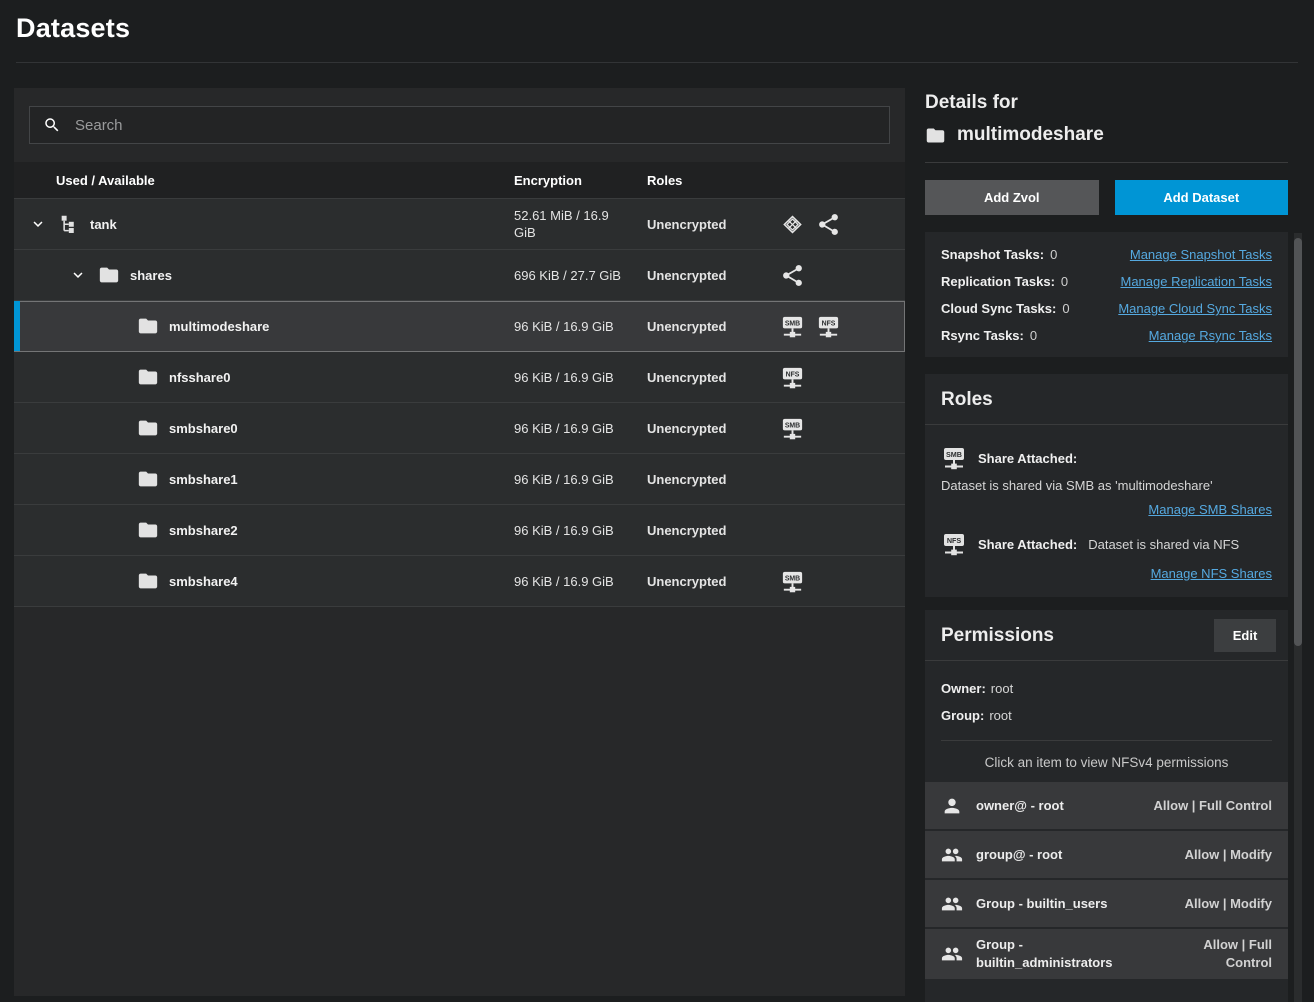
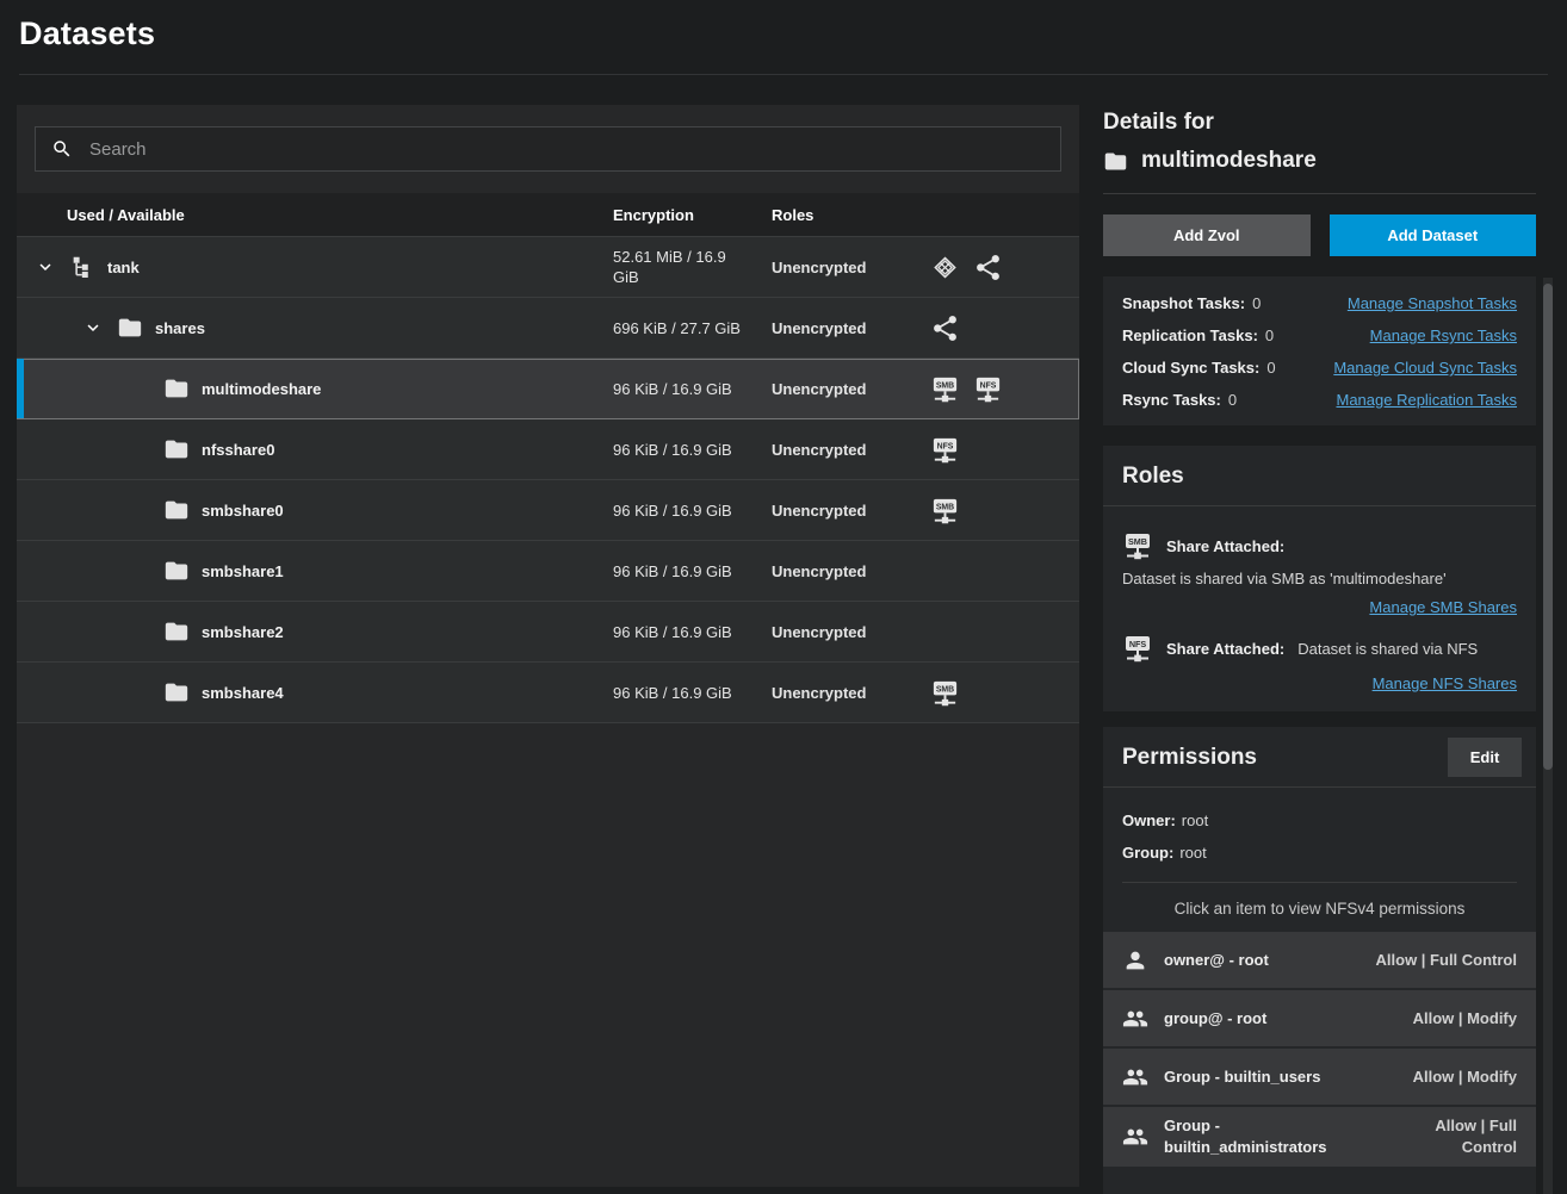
  Datasets
  Search
  Used / Available
  Encryption
  Roles
  tank
  52.61 MiB / 16.9 GiB
  Unencrypted
  shares
  696 KiB / 27.7 GiB
  Unencrypted
  multimodeshare
  96 KiB / 16.9 GiB
  Unencrypted
  nfsshare0
  96 KiB / 16.9 GiB
  Unencrypted
  smbshare0
  96 KiB / 16.9 GiB
  Unencrypted
  smbshare1
  96 KiB / 16.9 GiB
  Unencrypted
  smbshare2
  96 KiB / 16.9 GiB
  Unencrypted
  smbshare4
  96 KiB / 16.9 GiB
  Unencrypted
  Details for
  multimodeshare
  Add Zvol
  Add Dataset
  Snapshot Tasks: 0
  Manage Snapshot Tasks
  Replication Tasks: 0
- Manage Replication Tasks
+ Manage Rsync Tasks
  Cloud Sync Tasks: 0
  Manage Cloud Sync Tasks
  Rsync Tasks: 0
- Manage Rsync Tasks
+ Manage Replication Tasks
  Roles
  Share Attached:
  Dataset is shared via SMB as 'multimodeshare'
  Manage SMB Shares
  Share Attached:
  Dataset is shared via NFS
  Manage NFS Shares
  Permissions
  Edit
  Owner: root
  Group: root
  Click an item to view NFSv4 permissions
  owner@ - root
  Allow | Full Control
  group@ - root
  Allow | Modify
  Group - builtin_users
  Allow | Modify
  Group - builtin_administrators
  Allow | Full Control
